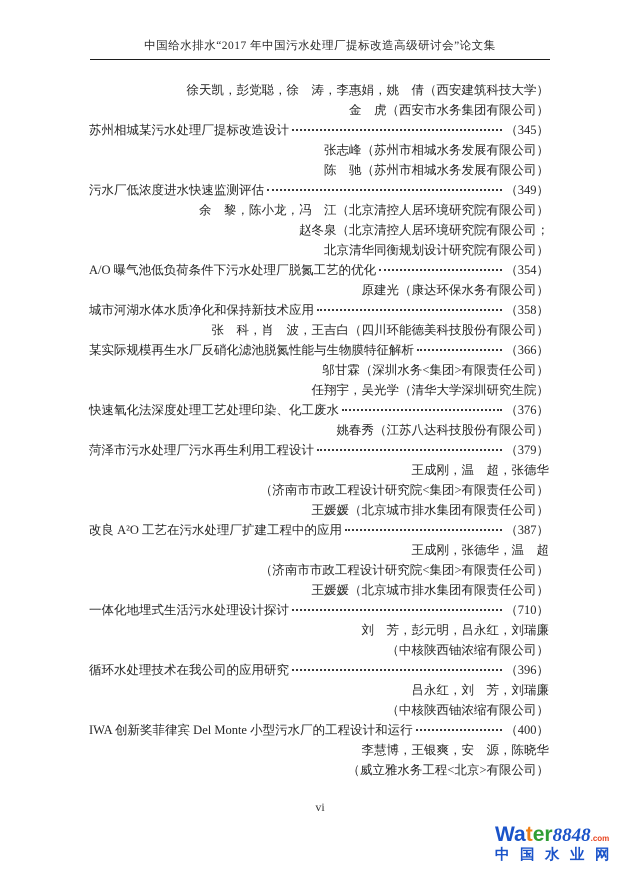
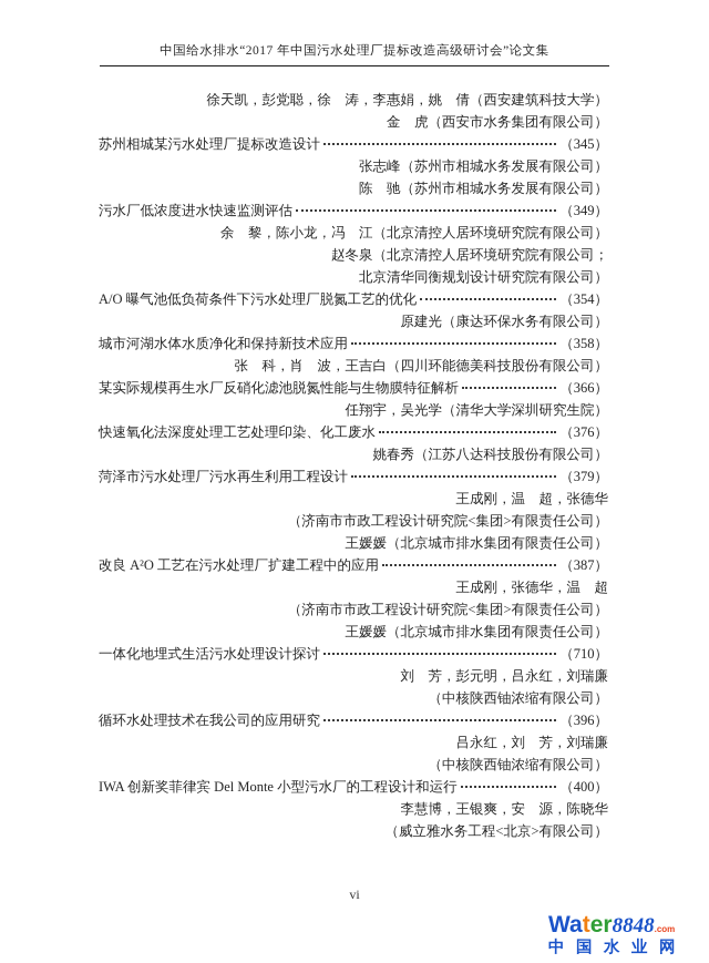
  中国给水排水“2017 年中国污水处理厂提标改造高级研讨会”论文集
  徐天凯，彭党聪，徐 涛，李惠娟，姚 倩（西安建筑科技大学）
  金 虎（西安市水务集团有限公司）
  苏州相城某污水处理厂提标改造设计
  （345）
  张志峰（苏州市相城水务发展有限公司）
  陈 驰（苏州市相城水务发展有限公司）
  污水厂低浓度进水快速监测评估
  （349）
  余 黎，陈小龙，冯 江（北京清控人居环境研究院有限公司）
  赵冬泉（北京清控人居环境研究院有限公司；
  北京清华同衡规划设计研究院有限公司）
  A/O 曝气池低负荷条件下污水处理厂脱氮工艺的优化
  （354）
  原建光（康达环保水务有限公司）
  城市河湖水体水质净化和保持新技术应用
  （358）
  张 科，肖 波，王吉白（四川环能德美科技股份有限公司）
  某实际规模再生水厂反硝化滤池脱氮性能与生物膜特征解析
  （366）
- 邬甘霖（深圳水务<集团>有限责任公司）
  任翔宇，吴光学（清华大学深圳研究生院）
  快速氧化法深度处理工艺处理印染、化工废水
  （376）
  姚春秀（江苏八达科技股份有限公司）
  菏泽市污水处理厂污水再生利用工程设计
  （379）
  王成刚，温 超，张德华
  （济南市市政工程设计研究院<集团>有限责任公司）
  王媛媛（北京城市排水集团有限责任公司）
  改良 A²O 工艺在污水处理厂扩建工程中的应用
  （387）
  王成刚，张德华，温 超
  （济南市市政工程设计研究院<集团>有限责任公司）
  王媛媛（北京城市排水集团有限责任公司）
  一体化地埋式生活污水处理设计探讨
  （710）
  刘 芳，彭元明，吕永红，刘瑞廉
  （中核陕西铀浓缩有限公司）
  循环水处理技术在我公司的应用研究
  （396）
  吕永红，刘 芳，刘瑞廉
  （中核陕西铀浓缩有限公司）
  IWA 创新奖菲律宾 Del Monte 小型污水厂的工程设计和运行
  （400）
  李慧博，王银爽，安 源，陈晓华
  （威立雅水务工程<北京>有限公司）
  vi
  Water8848.com
  中国水业网
